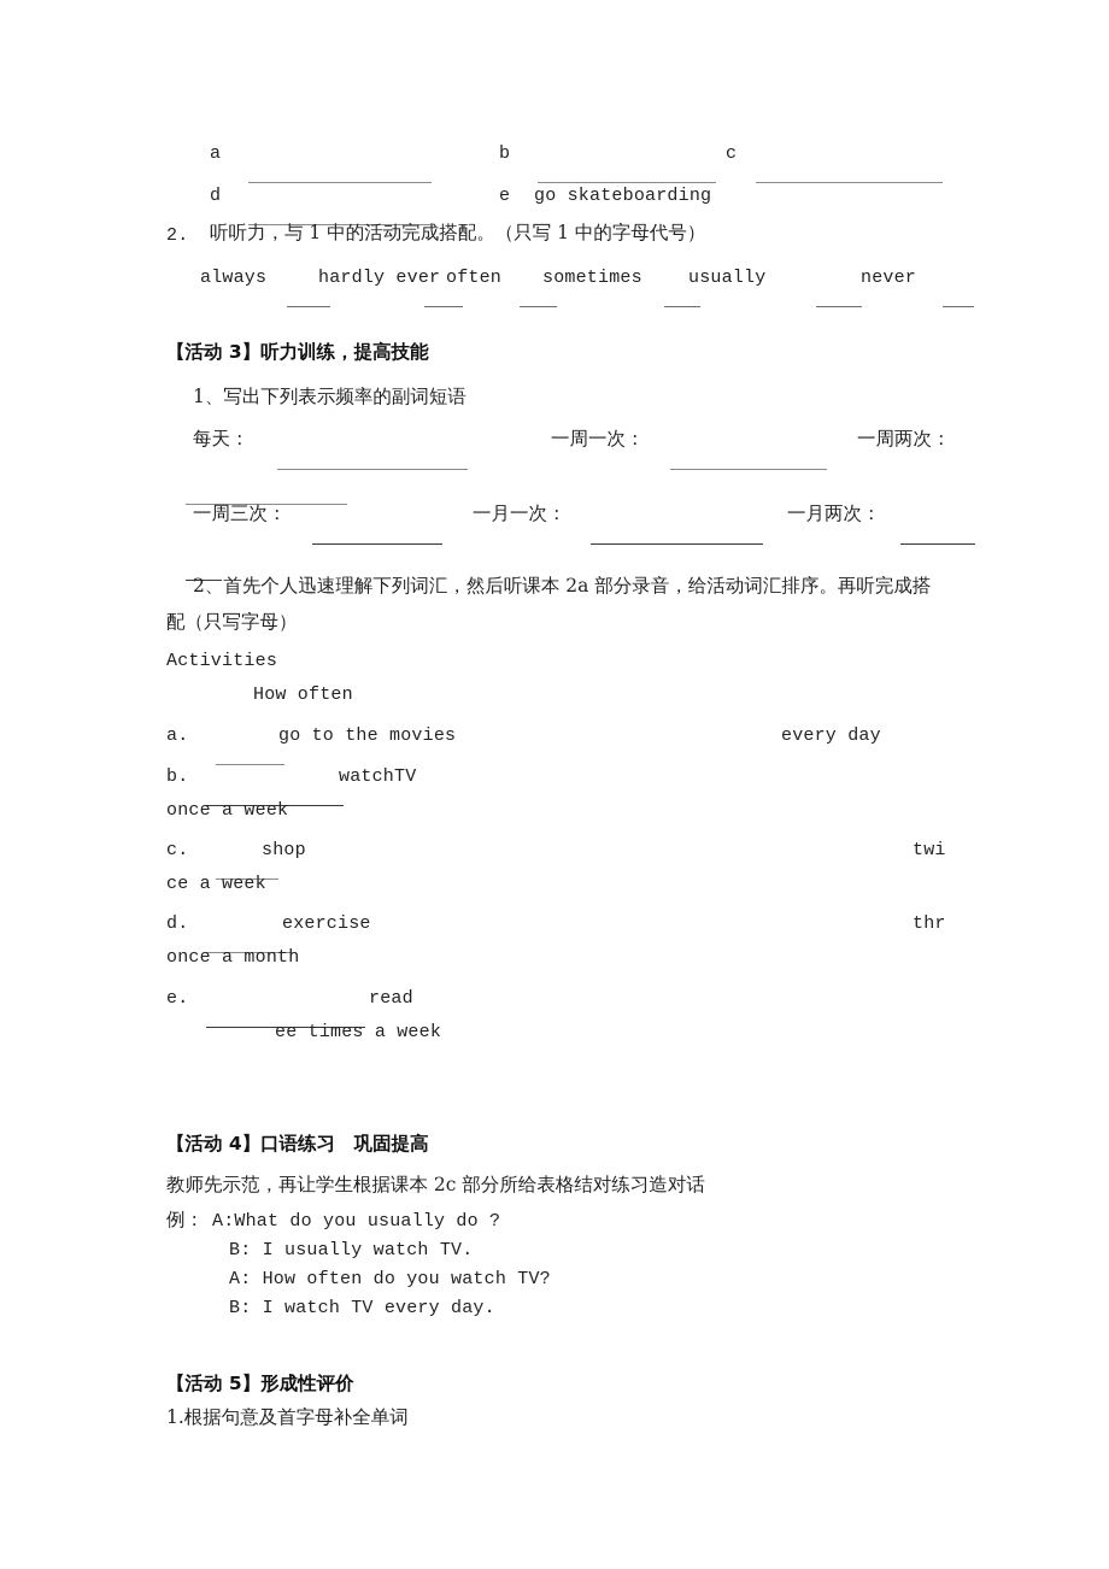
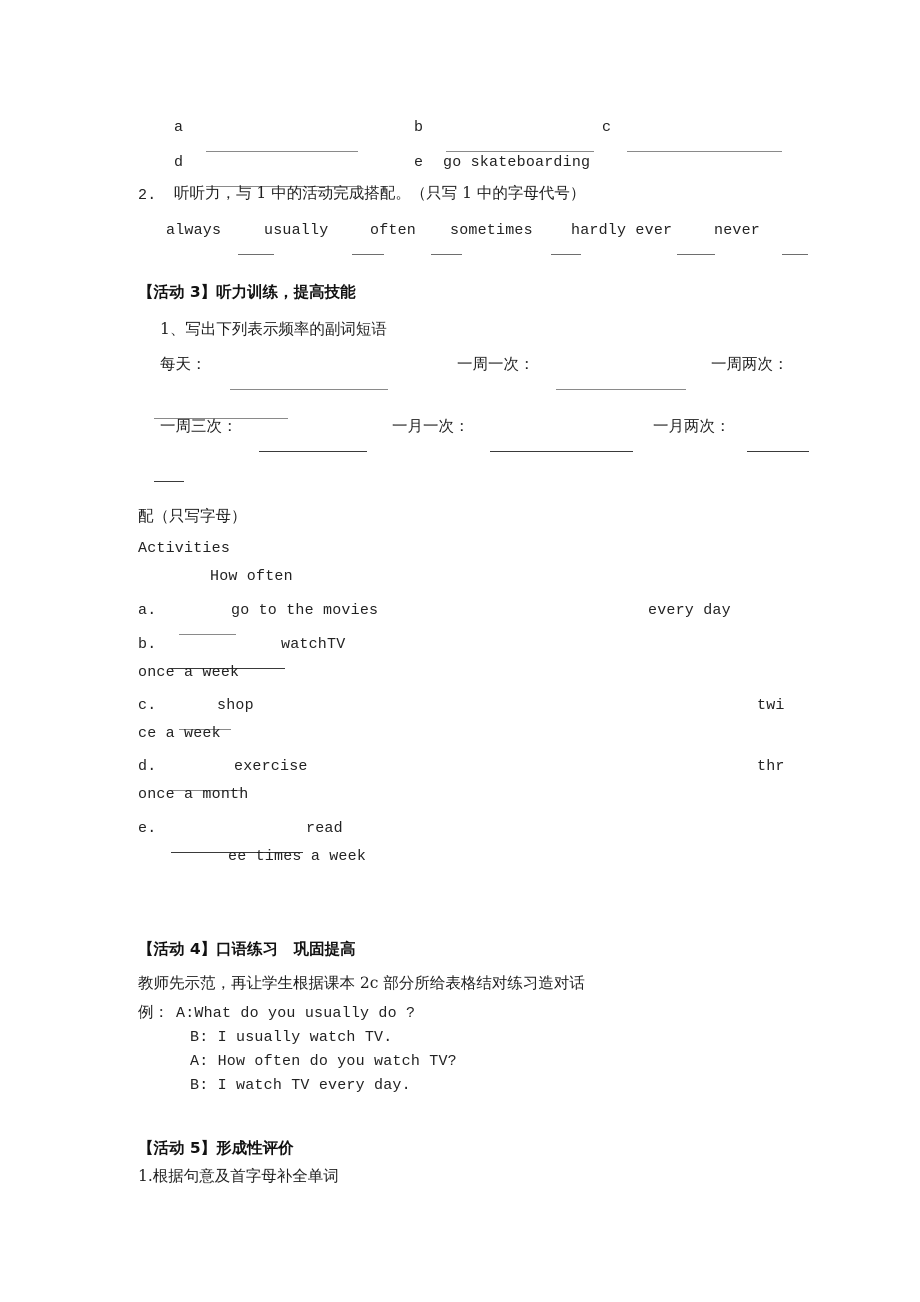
  a
  b
  c
  d
  e
  go skateboarding
  2.
  听听力，与 1 中的活动完成搭配。（只写 1 中的字母代号）
  always
- hardly ever
+ usually
  often
  sometimes
- usually
+ hardly ever
  never
  【活动 3】听力训练，提高技能
  1、写出下列表示频率的副词短语
  每天：
  一周一次：
  一周两次：
  一周三次：
  一月一次：
  一月两次：
- 2、首先个人迅速理解下列词汇，然后听课本 2a 部分录音，给活动词汇排序。再听完成搭
  配（只写字母）
  Activities
  How often
  a.
  go to the movies
  every day
  b.
  watchTV
  once a week
  c.
  shop
  twi
  ce a week
  d.
  exercise
  thr
  once a month
  e.
  read
  ee times a week
  【活动 4】口语练习 巩固提高
  教师先示范，再让学生根据课本 2c 部分所给表格结对练习造对话
  例：
  A:What do you usually do ?
  B: I usually watch TV.
  A: How often do you watch TV?
  B: I watch TV every day.
  【活动 5】形成性评价
  1.根据句意及首字母补全单词
